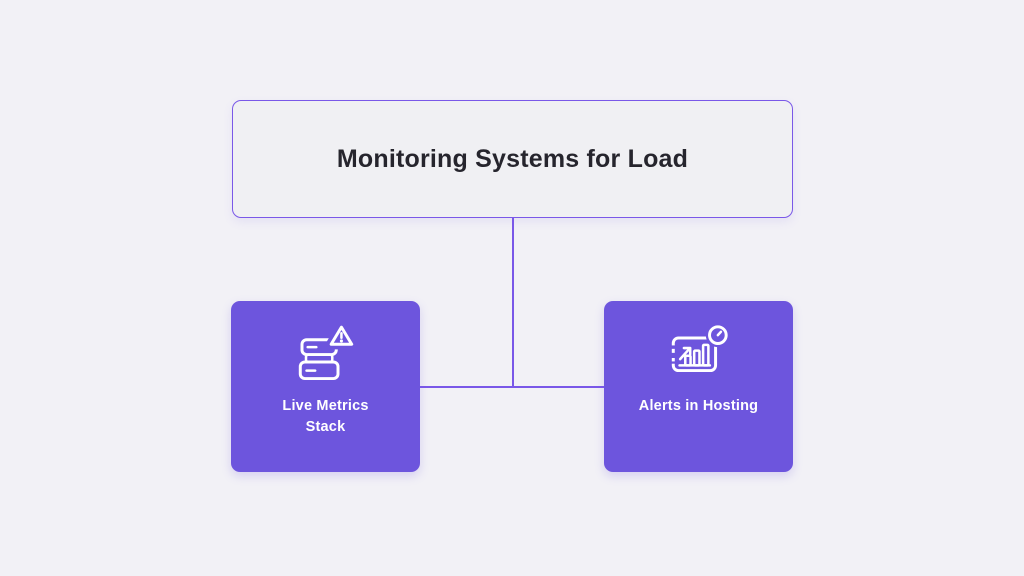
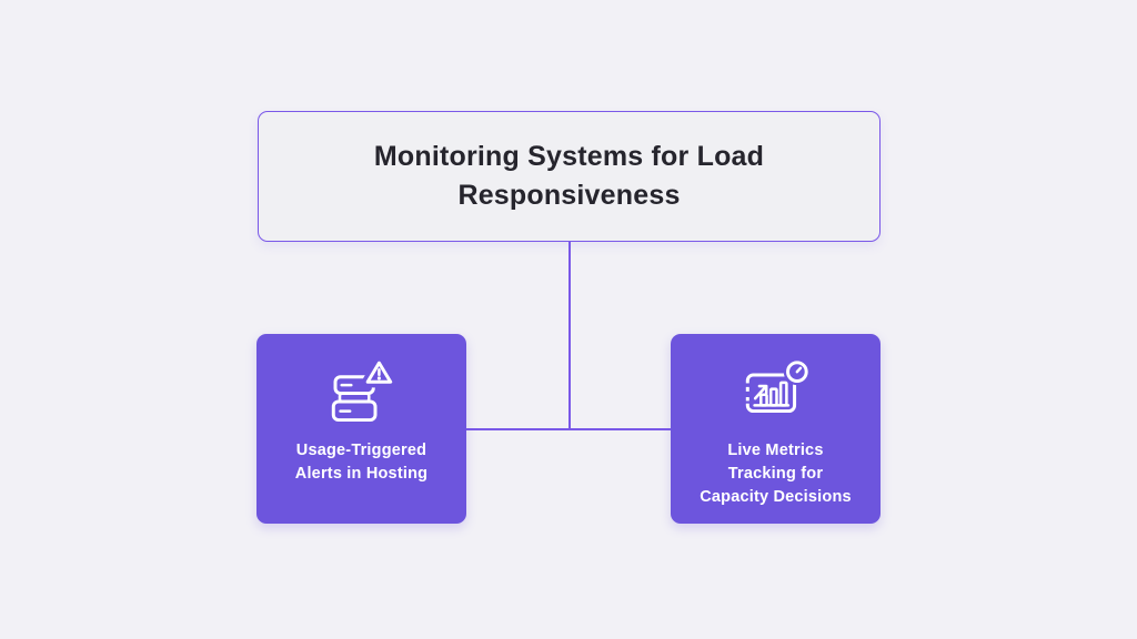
  Monitoring Systems for Load
+ Responsiveness
+ Usage-Triggered
- Live Metrics
+ Alerts in Hosting
- Stack
- Alerts in Hosting
+ Live Metrics
+ Tracking for
+ Capacity Decisions
